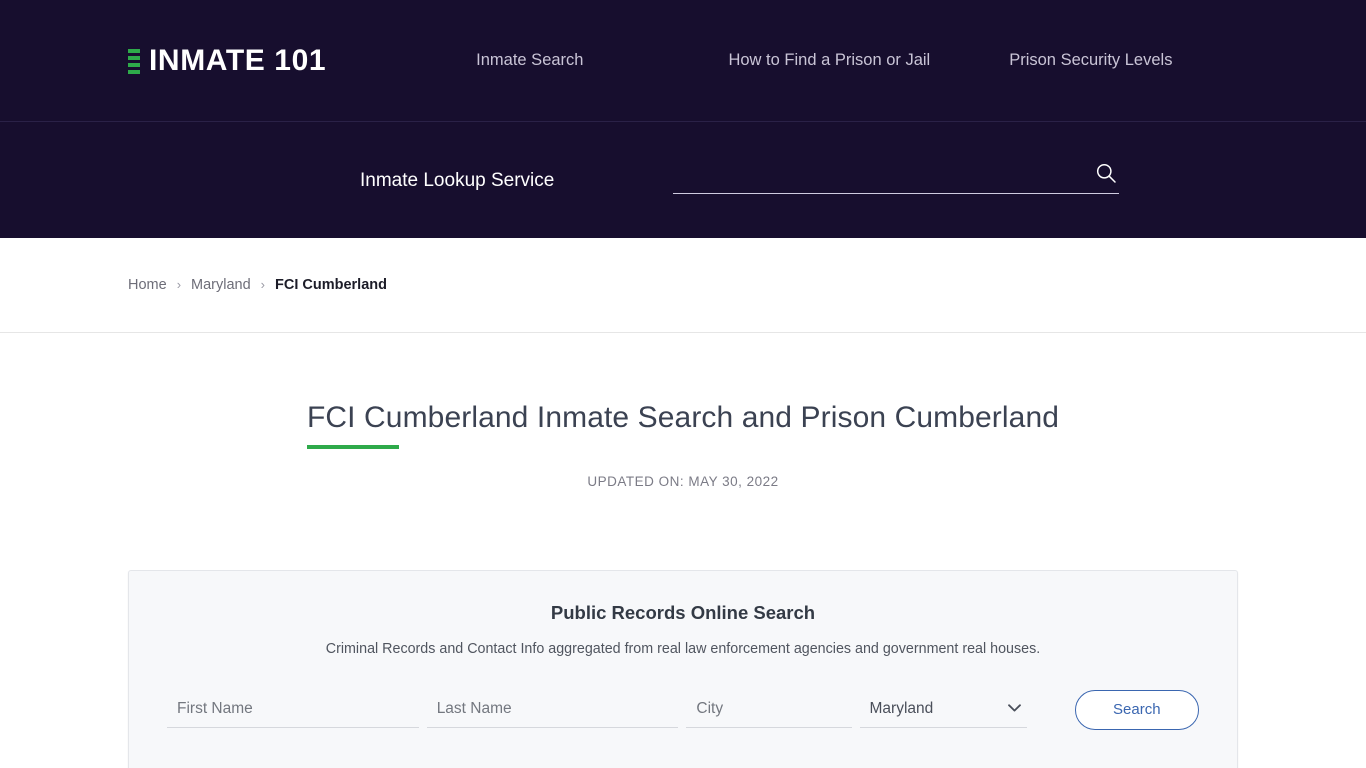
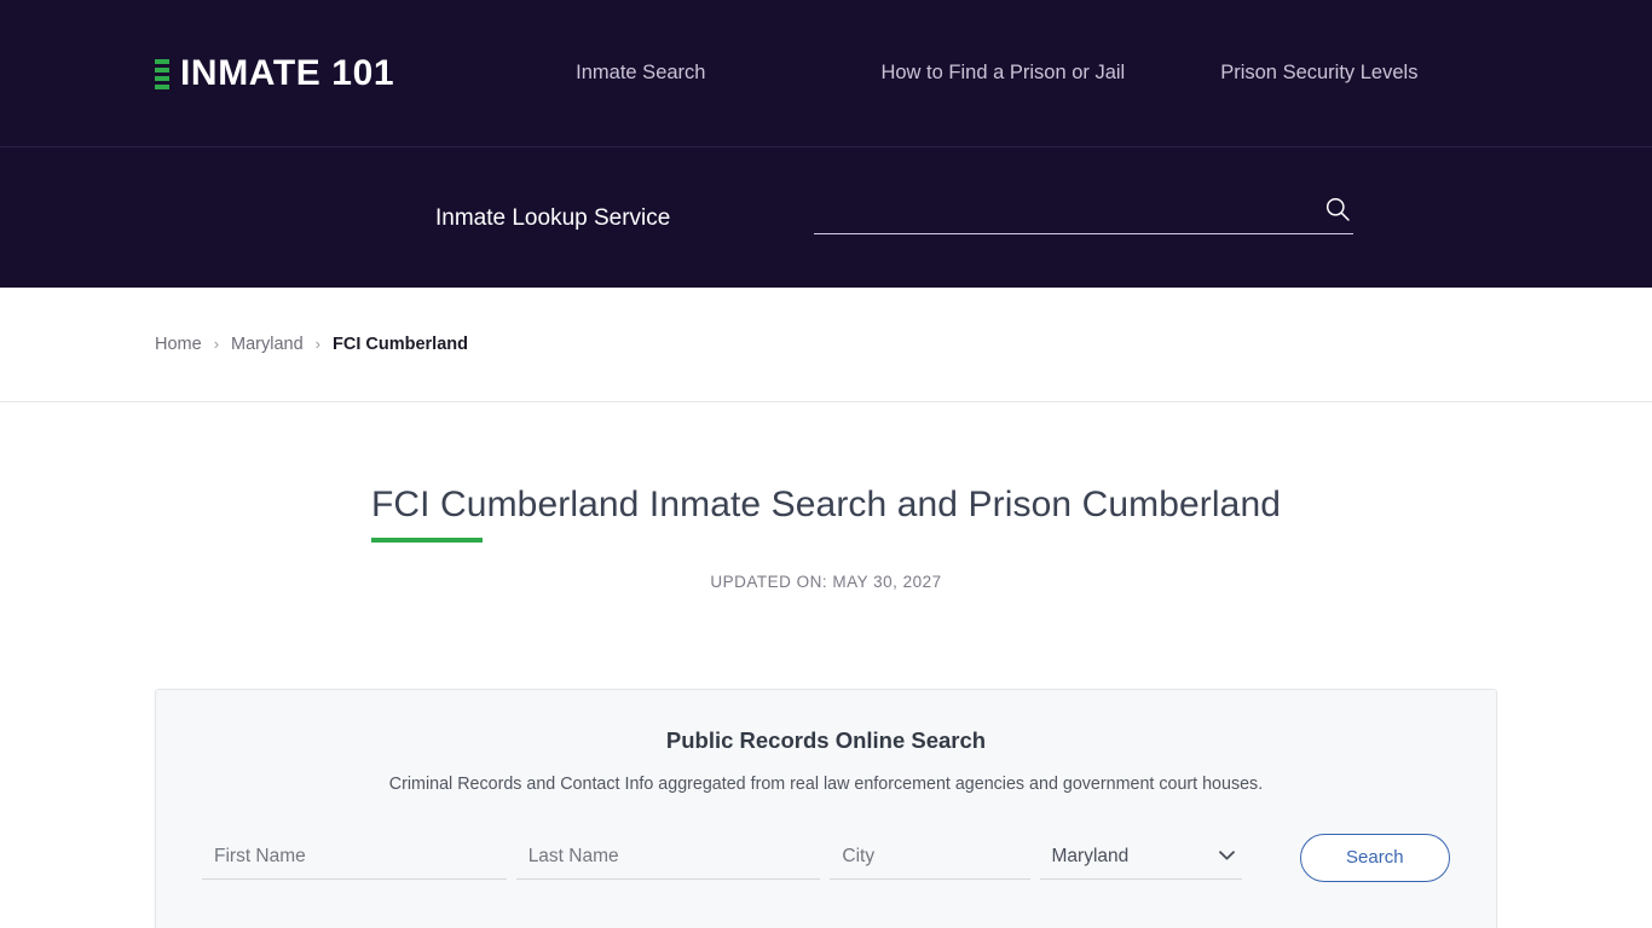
  INMATE 101
  Inmate Search
  How to Find a Prison or Jail
  Prison Security Levels
  Inmate Lookup Service
  Home
  ›
  Maryland
  ›
  FCI Cumberland
  FCI Cumberland Inmate Search and Prison Cumberland
- UPDATED ON: MAY 30, 2022
+ UPDATED ON: MAY 30, 2027
  Public Records Online Search
- Criminal Records and Contact Info aggregated from real law enforcement agencies and government real houses.
+ Criminal Records and Contact Info aggregated from real law enforcement agencies and government court houses.
  First Name
  Last Name
  City
  Maryland
  Search
